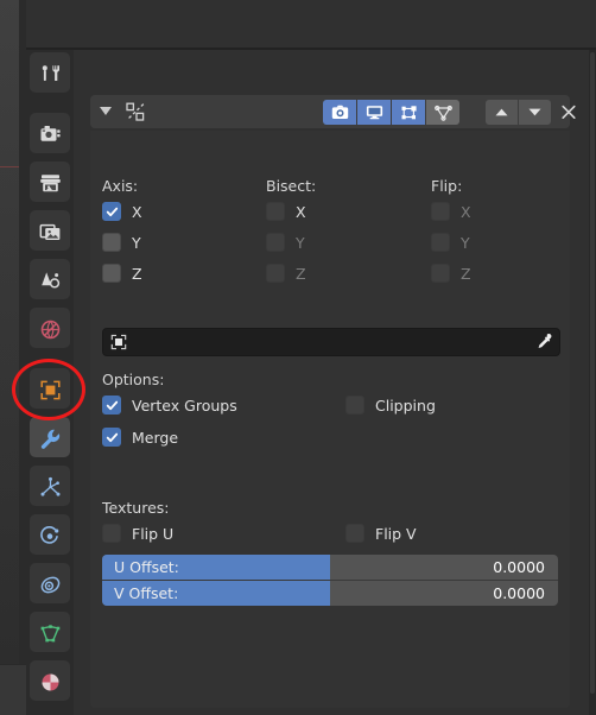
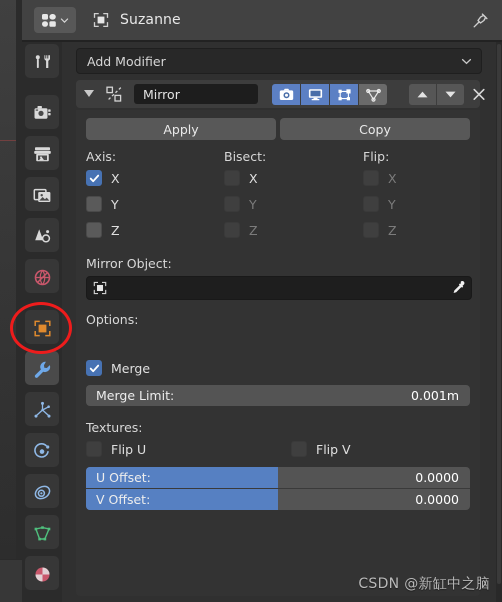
+ Suzanne
+ Add Modifier
+ Mirror
+ Apply
+ Copy
  Axis:
  Bisect:
  Flip:
  X
  Y
  Z
  X
  Y
  Z
  X
  Y
  Z
+ Mirror Object:
  Options:
- Vertex Groups
- Clipping
  Merge
+ Merge Limit:
+ 0.001m
  Textures:
  Flip U
  Flip V
  U Offset:
  0.0000
  V Offset:
  0.0000
+ CSDN @新缸中之脑
